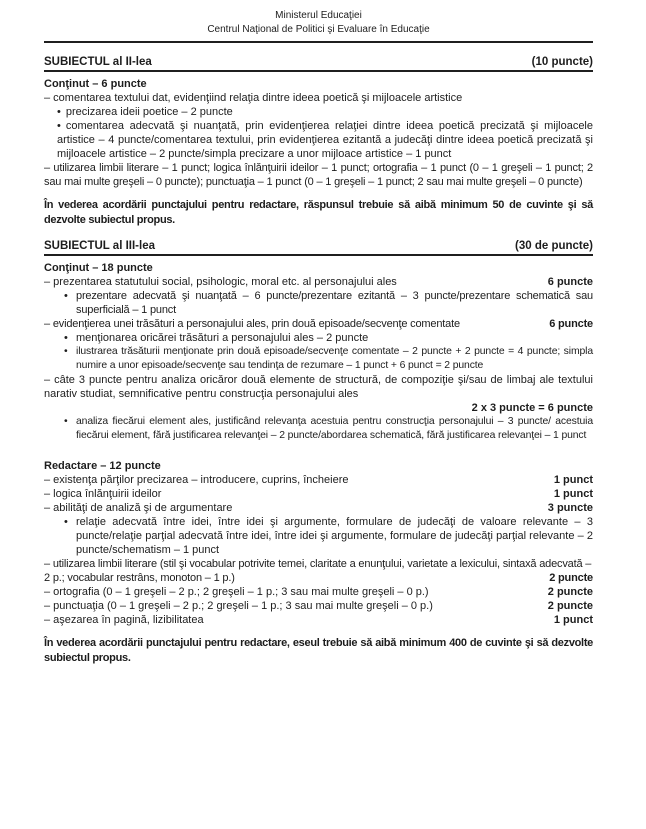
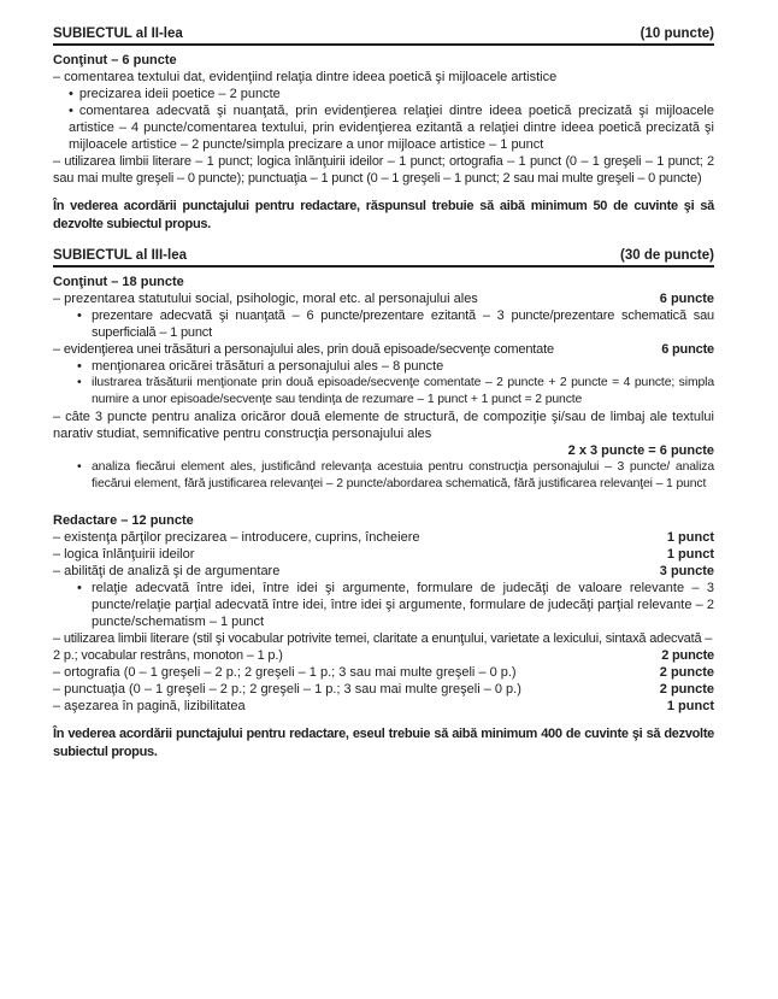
- Ministerul Educaţiei
- Centrul Naţional de Politici şi Evaluare în Educaţie
  SUBIECTUL al II-lea
  (10 puncte)
  Conţinut – 6 puncte
  – comentarea textului dat, evidenţiind relaţia dintre ideea poetică şi mijloacele artistice
  • precizarea ideii poetice – 2 puncte
- • comentarea adecvată şi nuanţată, prin evidenţierea relaţiei dintre ideea poetică precizată şi mijloacele artistice – 4 puncte/comentarea textului, prin evidenţierea ezitantă a judecăţi dintre ideea poetică precizată şi mijloacele artistice – 2 puncte/simpla precizare a unor mijloace artistice – 1 punct
+ • comentarea adecvată şi nuanţată, prin evidenţierea relaţiei dintre ideea poetică precizată şi mijloacele artistice – 4 puncte/comentarea textului, prin evidenţierea ezitantă a relaţiei dintre ideea poetică precizată şi mijloacele artistice – 2 puncte/simpla precizare a unor mijloace artistice – 1 punct
  – utilizarea limbii literare – 1 punct; logica înlănţuirii ideilor – 1 punct; ortografia – 1 punct (0 – 1 greşeli – 1 punct; 2 sau mai multe greşeli – 0 puncte); punctuaţia – 1 punct (0 – 1 greşeli – 1 punct; 2 sau mai multe greşeli – 0 puncte)
  În vederea acordării punctajului pentru redactare, răspunsul trebuie să aibă minimum 50 de cuvinte şi să dezvolte subiectul propus.
  SUBIECTUL al III-lea
  (30 de puncte)
  Conţinut – 18 puncte
  – prezentarea statutului social, psihologic, moral etc. al personajului ales
  6 puncte
  •
  prezentare adecvată şi nuanţată – 6 puncte/prezentare ezitantă – 3 puncte/prezentare schematică sau superficială – 1 punct
  – evidenţierea unei trăsături a personajului ales, prin două episoade/secvenţe comentate
  6 puncte
  •
- menţionarea oricărei trăsături a personajului ales – 2 puncte
+ menţionarea oricărei trăsături a personajului ales – 8 puncte
  •
- ilustrarea trăsăturii menţionate prin două episoade/secvenţe comentate – 2 puncte + 2 puncte = 4 puncte; simpla numire a unor episoade/secvenţe sau tendinţa de rezumare – 1 punct + 6 punct = 2 puncte
+ ilustrarea trăsăturii menţionate prin două episoade/secvenţe comentate – 2 puncte + 2 puncte = 4 puncte; simpla numire a unor episoade/secvenţe sau tendinţa de rezumare – 1 punct + 1 punct = 2 puncte
  – câte 3 puncte pentru analiza oricăror două elemente de structură, de compoziţie şi/sau de limbaj ale textului narativ studiat, semnificative pentru construcţia personajului ales
  2 x 3 puncte = 6 puncte
  •
- analiza fiecărui element ales, justificând relevanţa acestuia pentru construcţia personajului – 3 puncte/ acestuia fiecărui element, fără justificarea relevanţei – 2 puncte/abordarea schematică, fără justificarea relevanţei – 1 punct
+ analiza fiecărui element ales, justificând relevanţa acestuia pentru construcţia personajului – 3 puncte/ analiza fiecărui element, fără justificarea relevanţei – 2 puncte/abordarea schematică, fără justificarea relevanţei – 1 punct
  Redactare – 12 puncte
  – existenţa părţilor precizarea – introducere, cuprins, încheiere
  1 punct
  – logica înlănţuirii ideilor
  1 punct
  – abilităţi de analiză şi de argumentare
  3 puncte
  •
  relaţie adecvată între idei, între idei şi argumente, formulare de judecăţi de valoare relevante – 3 puncte/relaţie parţial adecvată între idei, între idei şi argumente, formulare de judecăţi parţial relevante – 2 puncte/schematism – 1 punct
  – utilizarea limbii literare (stil şi vocabular potrivite temei, claritate a enunţului, varietate a lexicului, sintaxă adecvată – 2 p.; vocabular restrâns, monoton – 1 p.)
  2 puncte
  – ortografia (0 – 1 greşeli – 2 p.; 2 greşeli – 1 p.; 3 sau mai multe greşeli – 0 p.)
  2 puncte
  – punctuaţia (0 – 1 greşeli – 2 p.; 2 greşeli – 1 p.; 3 sau mai multe greşeli – 0 p.)
  2 puncte
  – aşezarea în pagină, lizibilitatea
  1 punct
  În vederea acordării punctajului pentru redactare, eseul trebuie să aibă minimum 400 de cuvinte şi să dezvolte subiectul propus.
